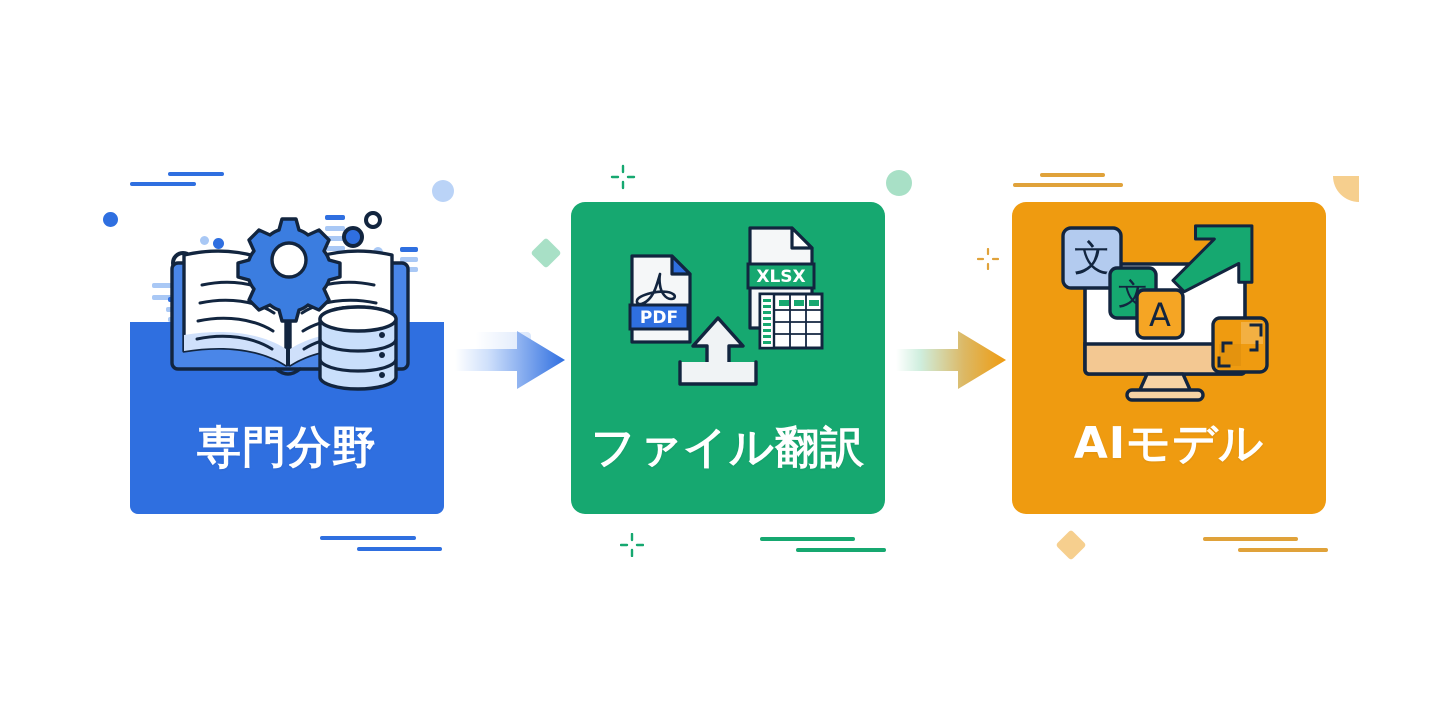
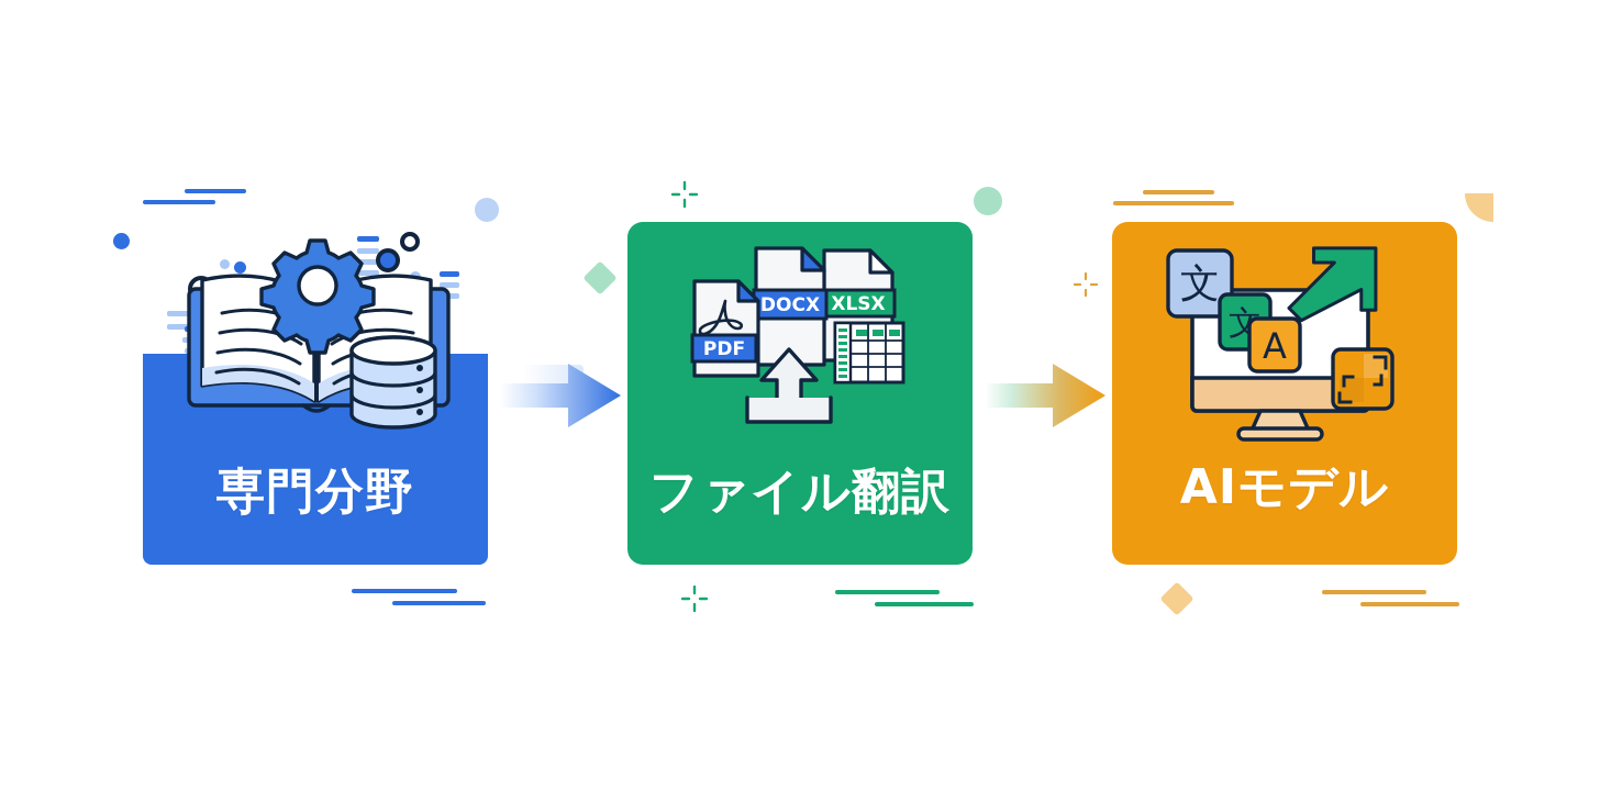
  専門分野
  ファイル翻訳
  XLSX
+ DOCX
  PDF
  AIモデル
  文
  文
  A
